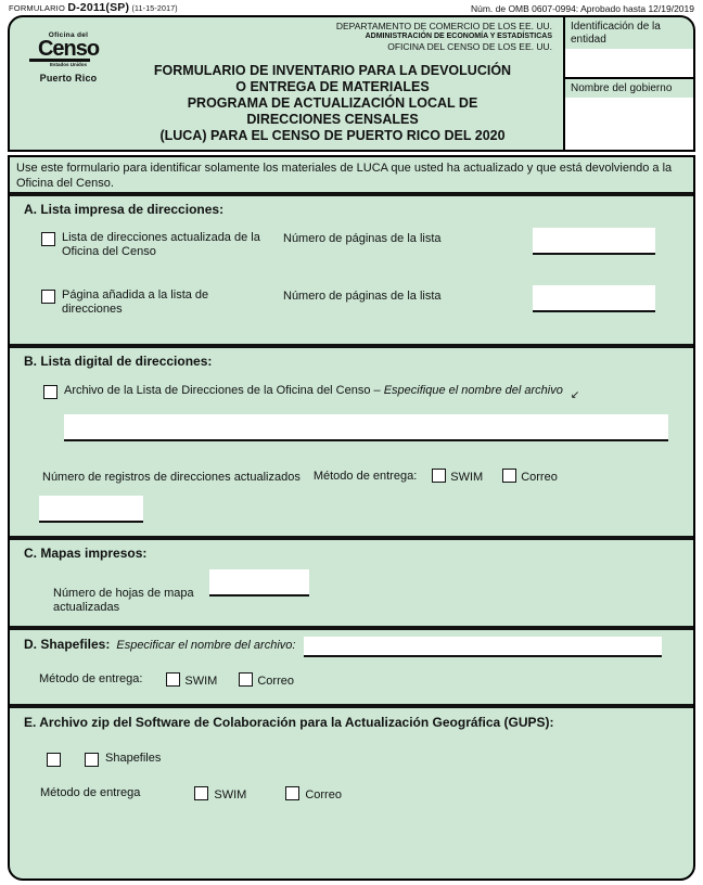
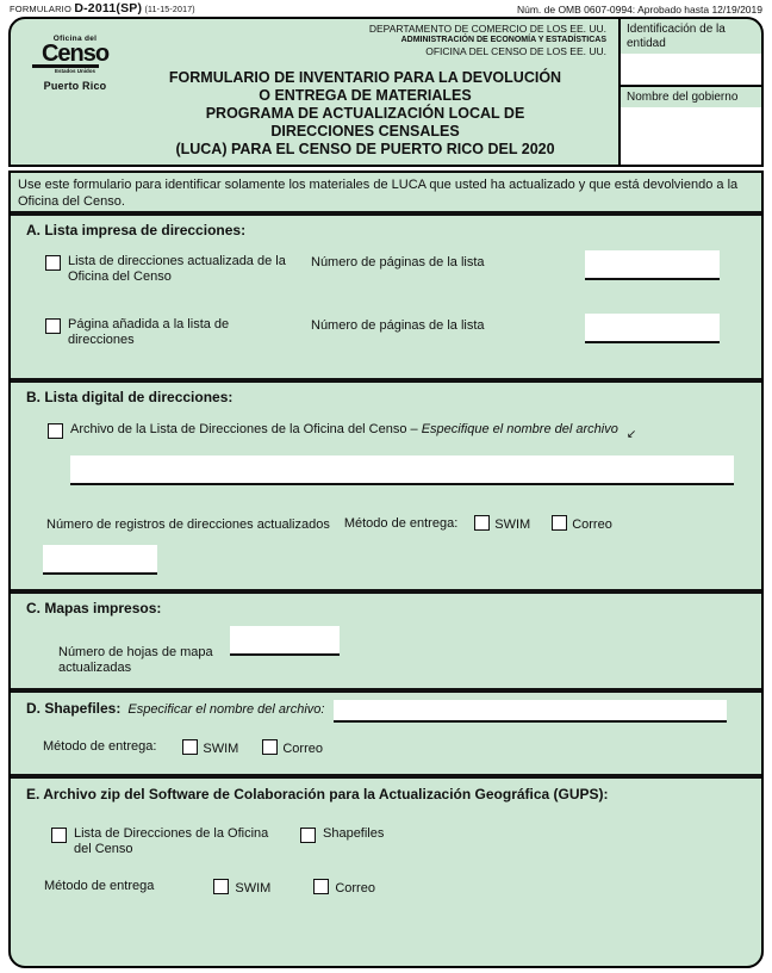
  Núm. de OMB 0607-0994: Aprobado hasta 12/19/2019
  Censo
  Puerto Rico
  DEPARTAMENTO DE COMERCIO DE LOS EE. UU.
  OFICINA DEL CENSO DE LOS EE. UU.
  FORMULARIO DE INVENTARIO PARA LA DEVOLUCIÓN
  O ENTREGA DE MATERIALES
  PROGRAMA DE ACTUALIZACIÓN LOCAL DE
  DIRECCIONES CENSALES
  (LUCA) PARA EL CENSO DE PUERTO RICO DEL 2020
  Identificación de la entidad
  Nombre del gobierno
  Use este formulario para identificar solamente los materiales de LUCA que usted ha actualizado y que está devolviendo a la Oficina del Censo.
  A. Lista impresa de direcciones:
  Lista de direcciones actualizada de la Oficina del Censo
  Número de páginas de la lista
  Página añadida a la lista de direcciones
  Número de páginas de la lista
  B. Lista digital de direcciones:
  Archivo de la Lista de Direcciones de la Oficina del Censo – Especifique el nombre del archivo ↙
  Número de registros de direcciones actualizados
  Método de entrega:
  SWIM
  Correo
  C. Mapas impresos:
  Número de hojas de mapa actualizadas
  D. Shapefiles:
  Especificar el nombre del archivo:
  Método de entrega:
  SWIM
  Correo
  E. Archivo zip del Software de Colaboración para la Actualización Geográfica (GUPS):
+ Lista de Direcciones de la Oficina del Censo
  Shapefiles
  Método de entrega
  SWIM
  Correo
